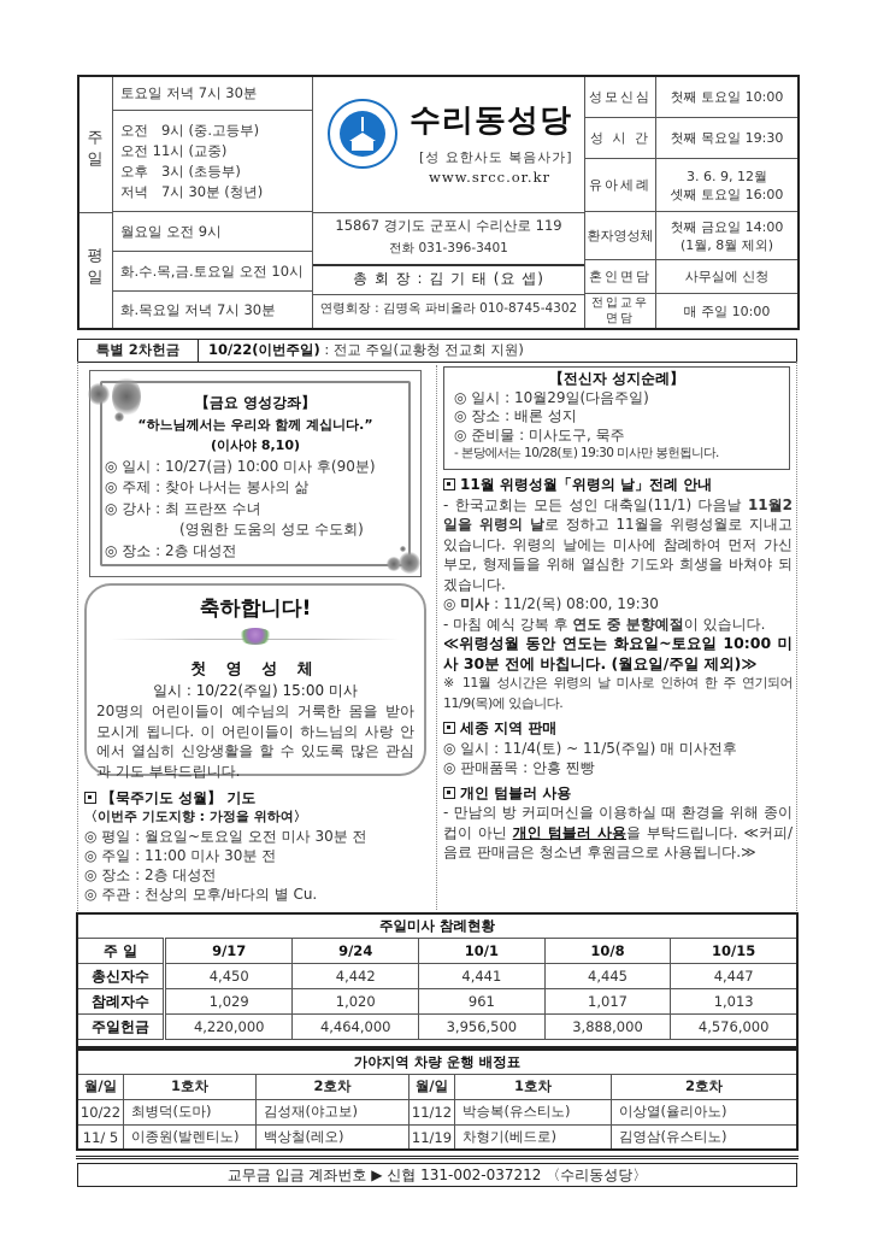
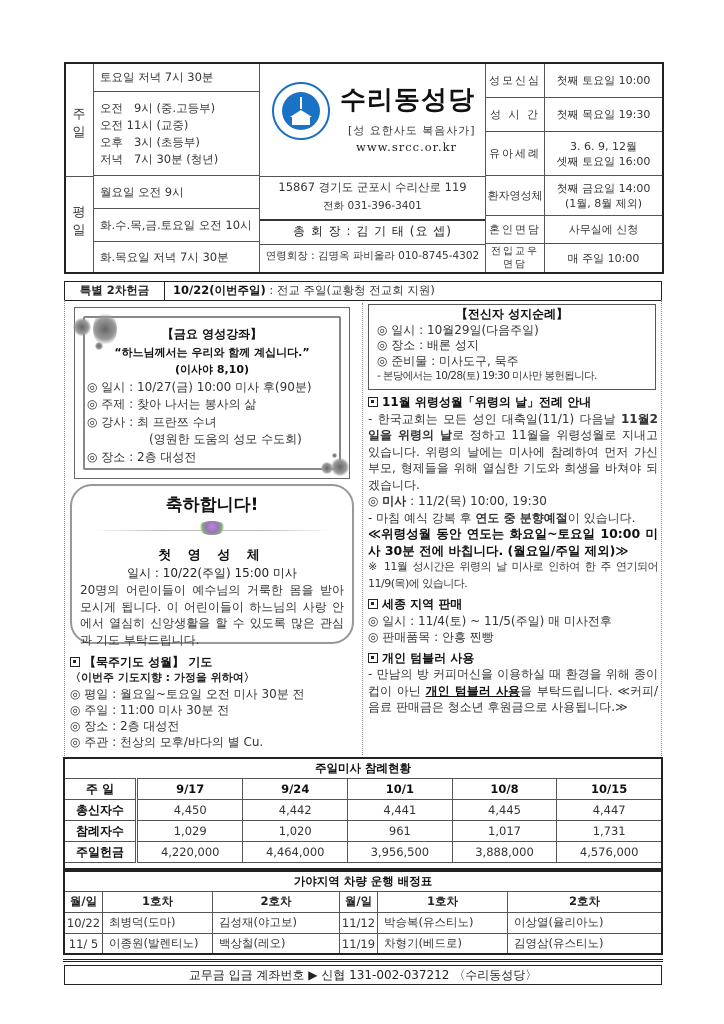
  주
  일
  평
  일
  토요일 저녁 7시 30분
  오전 9시 (중.고등부)
  오전 11시 (교중)
  오후 3시 (초등부)
  저녁 7시 30분 (청년)
  월요일 오전 9시
  화.수.목,금.토요일 오전 10시
  화.목요일 저녁 7시 30분
  수리동성당
  [성 요한사도 복음사가]
  www.srcc.or.kr
  15867 경기도 군포시 수리산로 119
  전화 031-396-3401
  총 회 장 : 김 기 태 (요 셉)
  연령회장 : 김명옥 파비올라 010-8745-4302
  성모신심
  첫째 토요일 10:00
  성 시 간
  첫째 목요일 19:30
  유아세례
  3. 6. 9, 12월
  셋째 토요일 16:00
  환자영성체
  첫째 금요일 14:00
  (1월, 8월 제외)
  혼인면담
  사무실에 신청
  전입교우 면담
  매 주일 10:00
  특별 2차헌금
  10/22(이번주일) : 전교 주일(교황청 전교회 지원)
  【금요 영성강좌】
  “하느님께서는 우리와 함께 계십니다.”
  (이사야 8,10)
  ◎ 일시 : 10/27(금) 10:00 미사 후(90분)
  ◎ 주제 : 찾아 나서는 봉사의 삶
  ◎ 강사 : 최 프란쯔 수녀
  (영원한 도움의 성모 수도회)
  ◎ 장소 : 2층 대성전
  축하합니다!
  첫 영 성 체
  일시 : 10/22(주일) 15:00 미사
  20명의 어린이들이 예수님의 거룩한 몸을 받아 모시게 됩니다. 이 어린이들이 하느님의 사랑 안에서 열심히 신앙생활을 할 수 있도록 많은 관심과 기도 부탁드립니다.
  【묵주기도 성월】 기도
  〈이번주 기도지향 : 가정을 위하여〉
  ◎ 평일 : 월요일~토요일 오전 미사 30분 전
  ◎ 주일 : 11:00 미사 30분 전
  ◎ 장소 : 2층 대성전
  ◎ 주관 : 천상의 모후/바다의 별 Cu.
  【전신자 성지순례】
  ◎ 일시 : 10월29일(다음주일)
  ◎ 장소 : 배론 성지
  ◎ 준비물 : 미사도구, 묵주
  - 본당에서는 10/28(토) 19:30 미사만 봉헌됩니다.
  11월 위령성월「위령의 날」전례 안내
  - 한국교회는 모든 성인 대축일(11/1) 다음날 11월2일을 위령의 날로 정하고 11월을 위령성월로 지내고 있습니다. 위령의 날에는 미사에 참례하여 먼저 가신 부모, 형제들을 위해 열심한 기도와 희생을 바쳐야 되겠습니다.
- ◎ 미사 : 11/2(목) 08:00, 19:30
+ ◎ 미사 : 11/2(목) 10:00, 19:30
  - 마침 예식 강복 후 연도 중 분향예절이 있습니다.
  ≪위령성월 동안 연도는 화요일~토요일 10:00 미사 30분 전에 바칩니다. (월요일/주일 제외)≫
  ※ 11월 성시간은 위령의 날 미사로 인하여 한 주 연기되어 11/9(목)에 있습니다.
  세종 지역 판매
  ◎ 일시 : 11/4(토) ~ 11/5(주일) 매 미사전후
  ◎ 판매품목 : 안흥 찐빵
  개인 텀블러 사용
  - 만남의 방 커피머신을 이용하실 때 환경을 위해 종이컵이 아닌 개인 텀블러 사용을 부탁드립니다. ≪커피/음료 판매금은 청소년 후원금으로 사용됩니다.≫
  주일미사 참례현황
  주 일	9/17	9/24	10/1	10/8	10/15
  총신자수	4,450	4,442	4,441	4,445	4,447
- 참례자수	1,029	1,020	961	1,017	1,013
+ 참례자수	1,029	1,020	961	1,017	1,731
  주일헌금	4,220,000	4,464,000	3,956,500	3,888,000	4,576,000
  가야지역 차량 운행 배정표
  월/일	1호차	2호차	월/일	1호차	2호차
  10/22	최병덕(도마)	김성재(야고보)	11/12	박승복(유스티노)	이상열(율리아노)
  11/ 5	이종원(발렌티노)	백상철(레오)	11/19	차형기(베드로)	김영삼(유스티노)
  교무금 입금 계좌번호 ▶ 신협 131-002-037212 〈수리동성당〉
